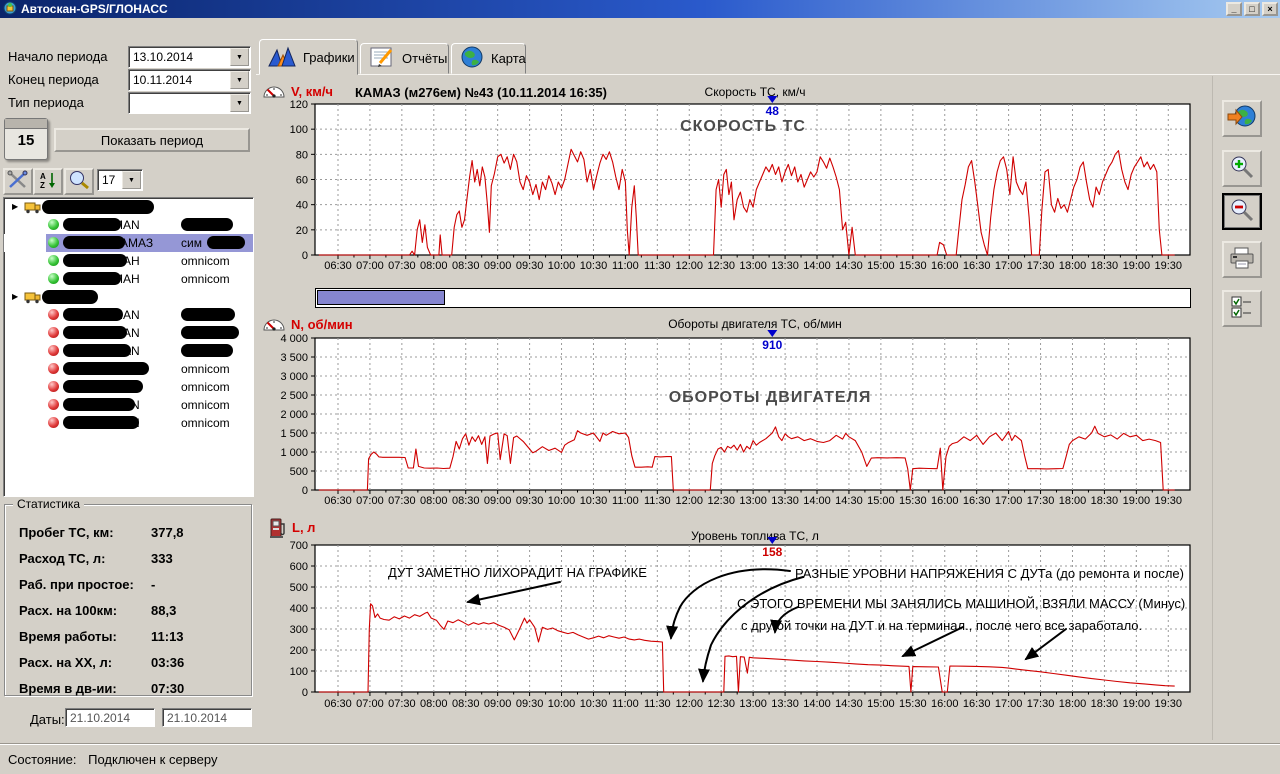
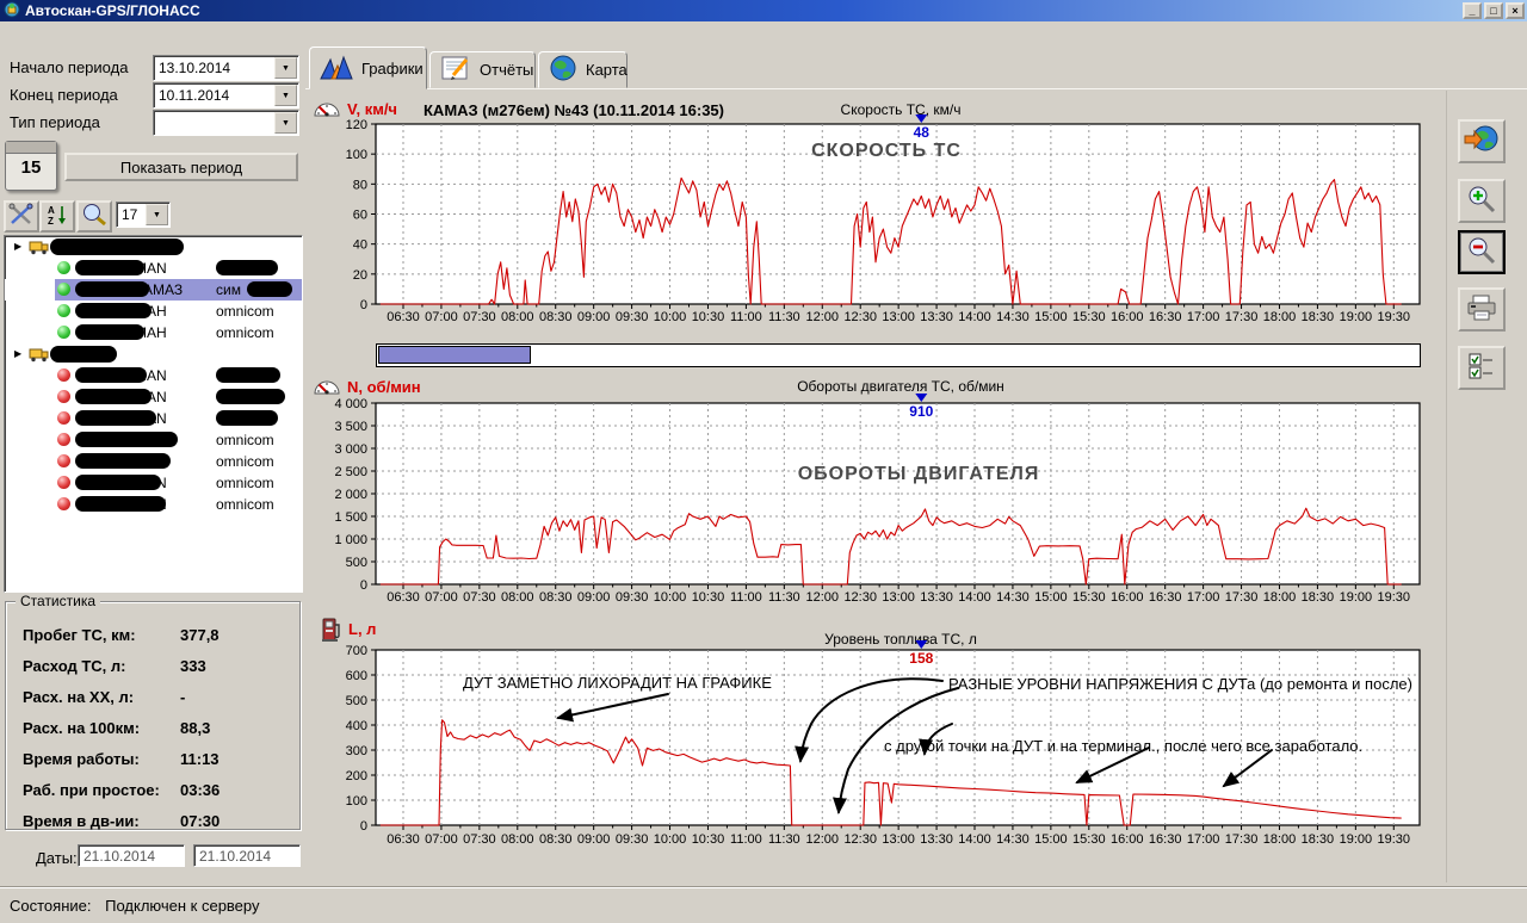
  Автоскан-GPS/ГЛОНАСС
  _
  □
  ×
  15
  Показать период
  ▶
  MAN
  КАМАЗ
  сим
  МАН
  omnicom
  МАН
  omnicom
  ▶
  MAN
  MAN
  MAN
  MAN
  omnicom
  MAN
  omnicom
  MAN
  omnicom
  MAN
  omnicom
  Статистика
  Пробег ТС, км:
  377,8
  Расход ТС, л:
  333
- Раб. при простое:
+ Расх. на ХХ, л:
  -
  Расх. на 100км:
  88,3
  Время работы:
  11:13
- Расх. на ХХ, л:
+ Раб. при простое:
  03:36
  Время в дв-ии:
  07:30
  Даты:
  21.10.2014
  21.10.2014
  V, км/ч
  КАМАЗ (м276ем) №43 (10.11.2014 16:35)
  Скорость ТС, км/ч
  N, об/мин
  Обороты двигателя ТС, об/мин
  L, л
  Уровень топлива ТС, л
  Состояние: Подключен к серверу
  Начало периода
  13.10.2014
  Конец периода
  10.11.2014
  Тип периода
  A
  Z
  17
  Графики
  Отчёты
  Карта
  06:30
  07:00
  07:30
  08:00
  08:30
  09:00
  09:30
  10:00
  10:30
  11:00
  11:30
  12:00
  12:30
  13:00
  13:30
  14:00
  14:30
  15:00
  15:30
  16:00
  16:30
  17:00
  17:30
  18:00
  18:30
  19:00
  19:30
  0
  20
  40
  60
  80
  100
  120
  СКОРОСТЬ ТС
  48
  06:30
  07:00
  07:30
  08:00
  08:30
  09:00
  09:30
  10:00
  10:30
  11:00
  11:30
  12:00
  12:30
  13:00
  13:30
  14:00
  14:30
  15:00
  15:30
  16:00
  16:30
  17:00
  17:30
  18:00
  18:30
  19:00
  19:30
  0
  500
  1 000
  1 500
  2 000
  2 500
  3 000
  3 500
  4 000
  ОБОРОТЫ ДВИГАТЕЛЯ
  910
  06:30
  07:00
  07:30
  08:00
  08:30
  09:00
  09:30
  10:00
  10:30
  11:00
  11:30
  12:00
  12:30
  13:00
  13:30
  14:00
  14:30
  15:00
  15:30
  16:00
  16:30
  17:00
  17:30
  18:00
  18:30
  19:00
  19:30
  0
  100
  200
  300
  400
  500
  600
  700
  158
  ДУТ ЗАМЕТНО ЛИХОРАДИТ НА ГРАФИКЕ
  РАЗНЫЕ УРОВНИ НАПРЯЖЕНИЯ С ДУТа (до ремонта и после)
- С ЭТОГО ВРЕМЕНИ МЫ ЗАНЯЛИСЬ МАШИНОЙ, ВЗЯЛИ МАССУ (Минус)
  с другой точки на ДУТ и на терминал., после чего все заработало.
